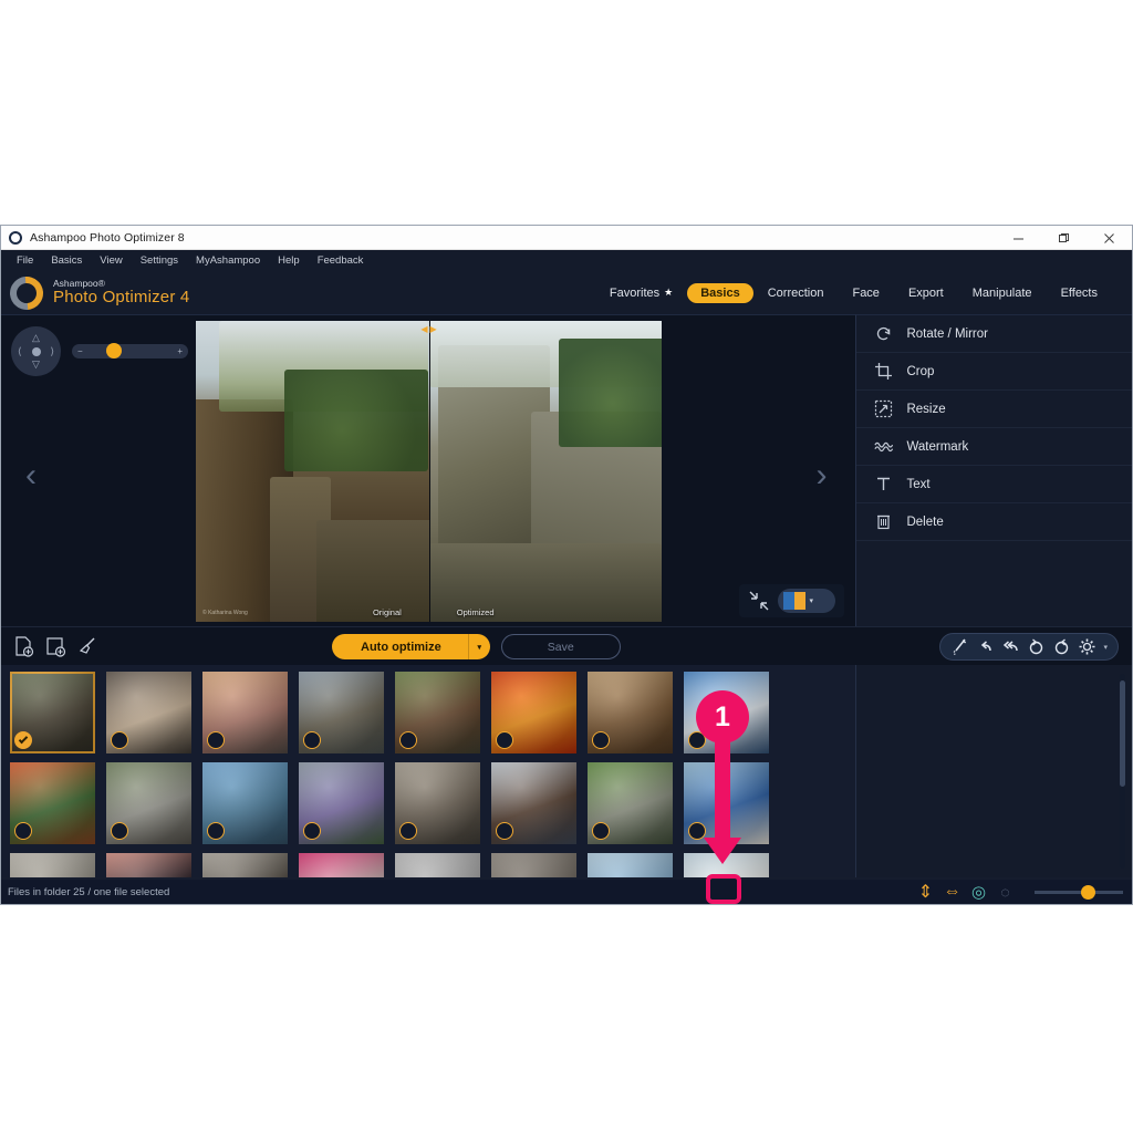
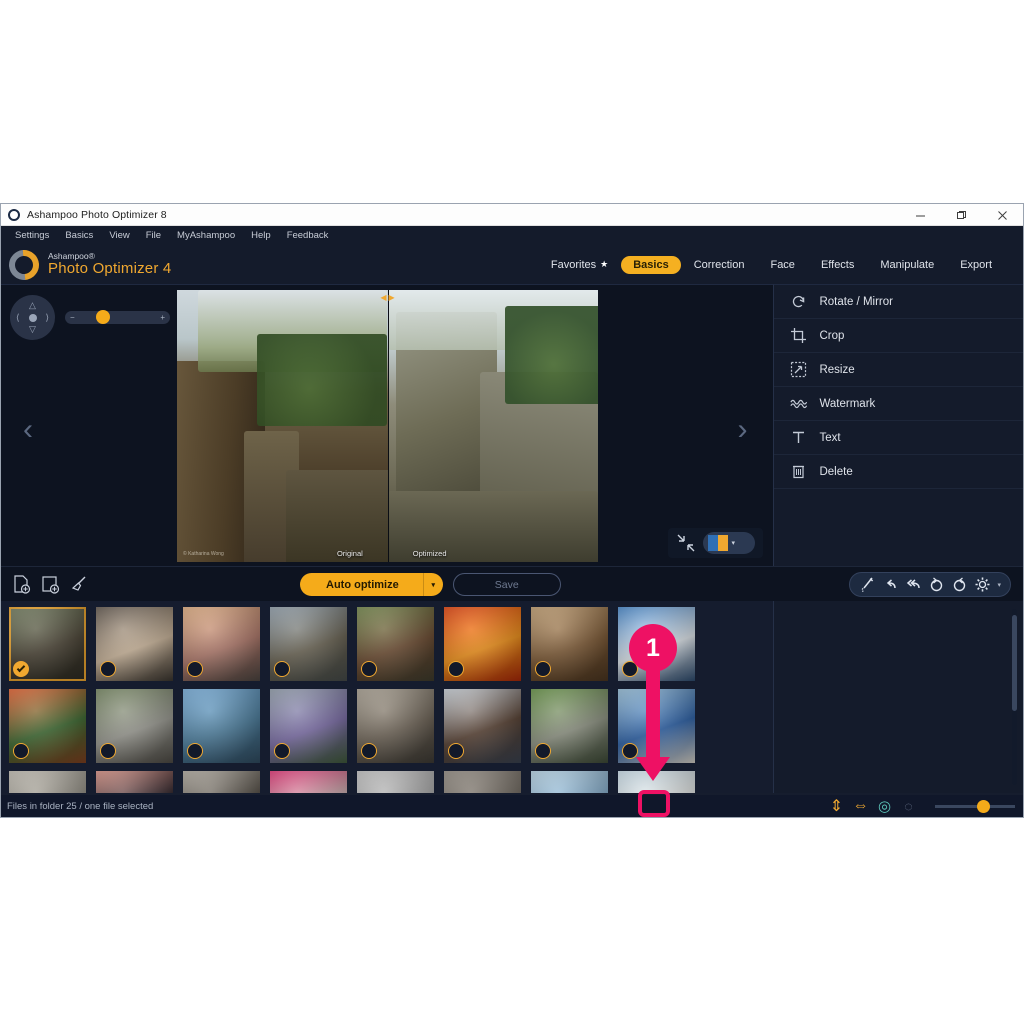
  Ashampoo Photo Optimizer 8
- File
+ Settings
  Basics
  View
- Settings
+ File
  MyAshampoo
  Help
  Feedback
  Ashampoo®
  Photo Optimizer 4
  Favorites
  ★
  Basics
  Correction
  Face
- Export
+ Effects
  Manipulate
- Effects
+ Export
  △
  ▽
  ⟨
  ⟩
  −
  +
  ‹
  ›
  ◀
  ▶
  Original
  Optimized
  Rotate / Mirror
  Crop
  Resize
  Watermark
  Text
  Delete
  Auto optimize
  Save
  Files in folder 25 / one file selected
  ⇕
  ⇔
  ◎
  ◌
  1
